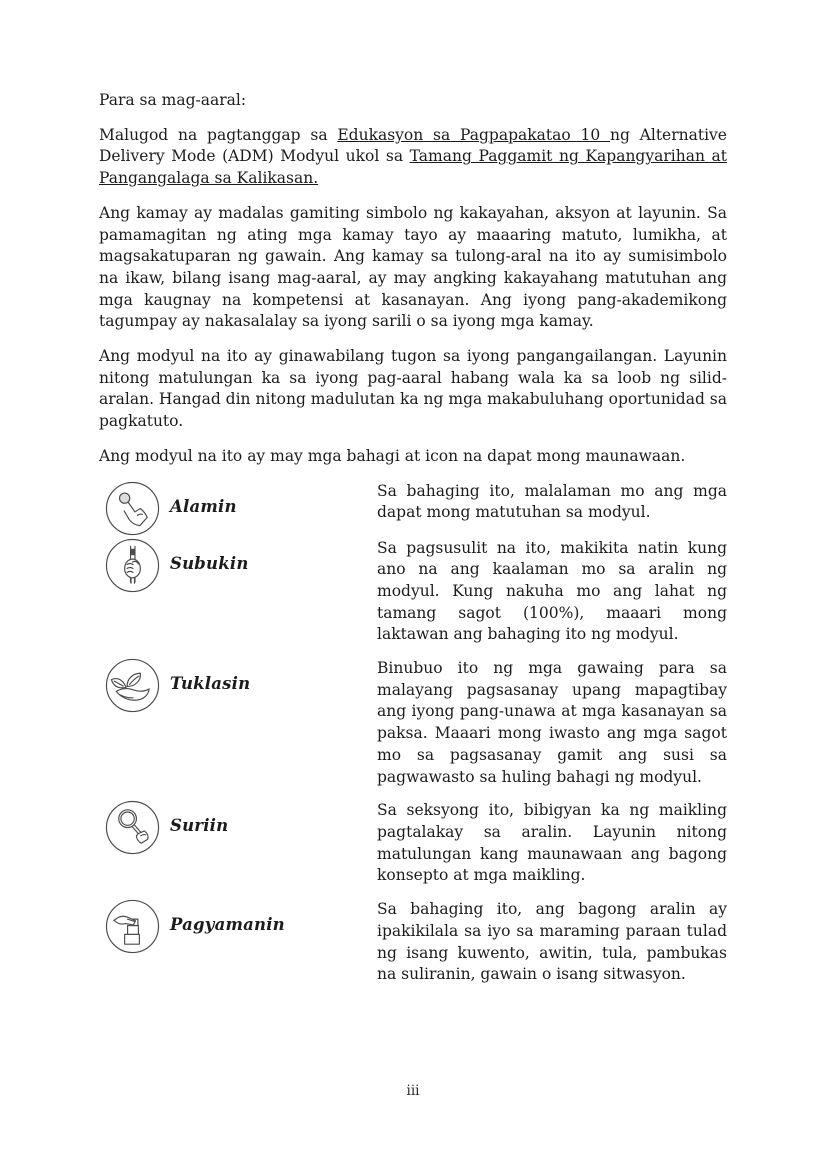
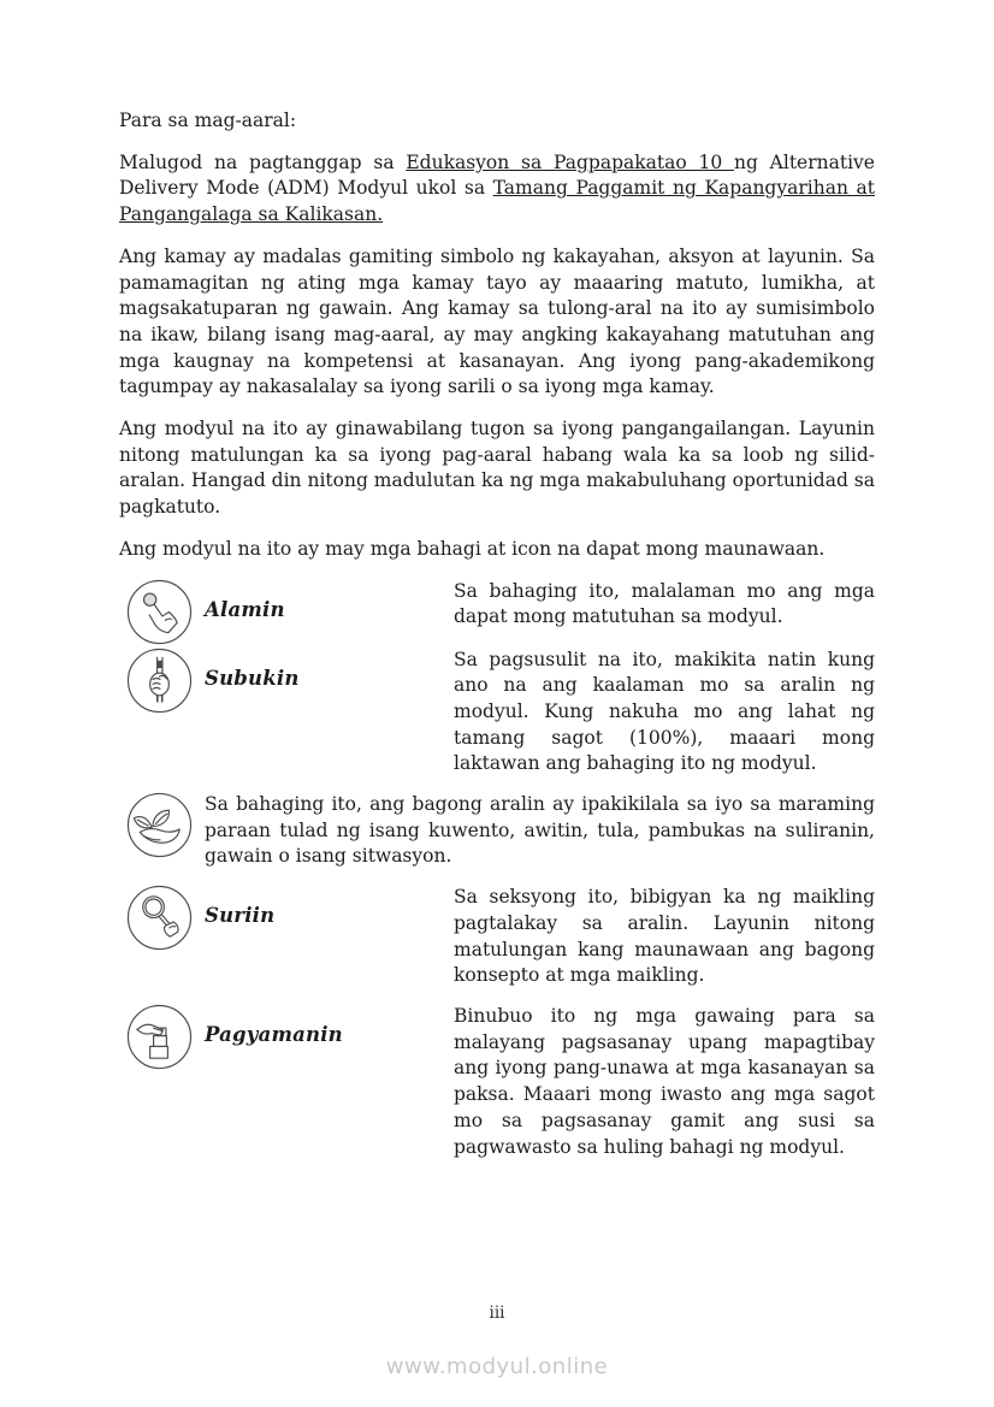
  Para sa mag-aaral:
  Malugod na pagtanggap sa Edukasyon sa Pagpapakatao 10 ng Alternative Delivery Mode (ADM) Modyul ukol sa Tamang Paggamit ng Kapangyarihan at Pangangalaga sa Kalikasan.
  Ang kamay ay madalas gamiting simbolo ng kakayahan, aksyon at layunin. Sa pamamagitan ng ating mga kamay tayo ay maaaring matuto, lumikha, at magsakatuparan ng gawain. Ang kamay sa tulong-aral na ito ay sumisimbolo na ikaw, bilang isang mag-aaral, ay may angking kakayahang matutuhan ang mga kaugnay na kompetensi at kasanayan. Ang iyong pang-akademikong tagumpay ay nakasalalay sa iyong sarili o sa iyong mga kamay.
  Ang modyul na ito ay ginawabilang tugon sa iyong pangangailangan. Layunin nitong matulungan ka sa iyong pag-aaral habang wala ka sa loob ng silid-aralan. Hangad din nitong madulutan ka ng mga makabuluhang oportunidad sa pagkatuto.
  Ang modyul na ito ay may mga bahagi at icon na dapat mong maunawaan.
  Alamin
  Sa bahaging ito, malalaman mo ang mga dapat mong matutuhan sa modyul.
  Subukin
  Sa pagsusulit na ito, makikita natin kung ano na ang kaalaman mo sa aralin ng modyul. Kung nakuha mo ang lahat ng tamang sagot (100%), maaari mong laktawan ang bahaging ito ng modyul.
- Tuklasin
- Binubuo ito ng mga gawaing para sa malayang pagsasanay upang mapagtibay ang iyong pang-unawa at mga kasanayan sa paksa. Maaari mong iwasto ang mga sagot mo sa pagsasanay gamit ang susi sa pagwawasto sa huling bahagi ng modyul.
+ Sa bahaging ito, ang bagong aralin ay ipakikilala sa iyo sa maraming paraan tulad ng isang kuwento, awitin, tula, pambukas na suliranin, gawain o isang sitwasyon.
  Suriin
  Sa seksyong ito, bibigyan ka ng maikling pagtalakay sa aralin. Layunin nitong matulungan kang maunawaan ang bagong konsepto at mga maikling.
  Pagyamanin
- Sa bahaging ito, ang bagong aralin ay ipakikilala sa iyo sa maraming paraan tulad ng isang kuwento, awitin, tula, pambukas na suliranin, gawain o isang sitwasyon.
+ Binubuo ito ng mga gawaing para sa malayang pagsasanay upang mapagtibay ang iyong pang-unawa at mga kasanayan sa paksa. Maaari mong iwasto ang mga sagot mo sa pagsasanay gamit ang susi sa pagwawasto sa huling bahagi ng modyul.
  iii
+ www.modyul.online
